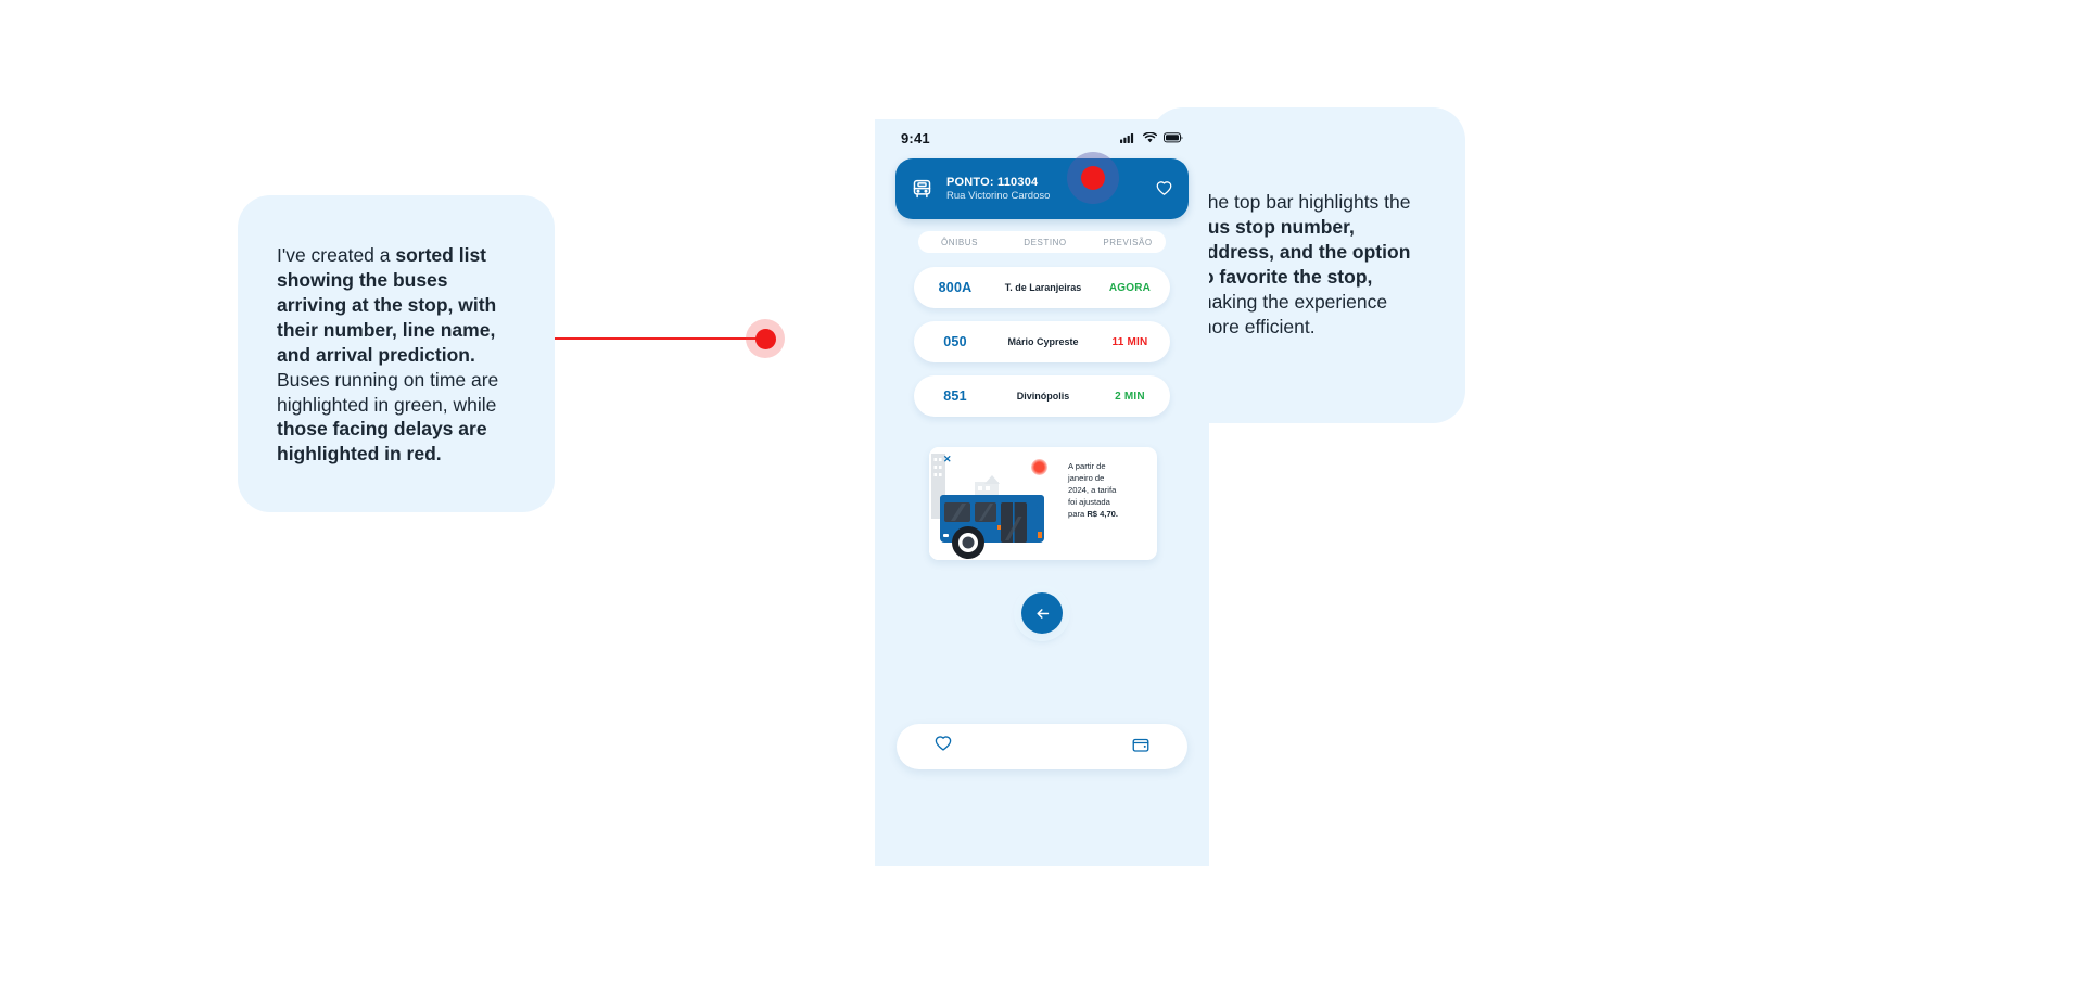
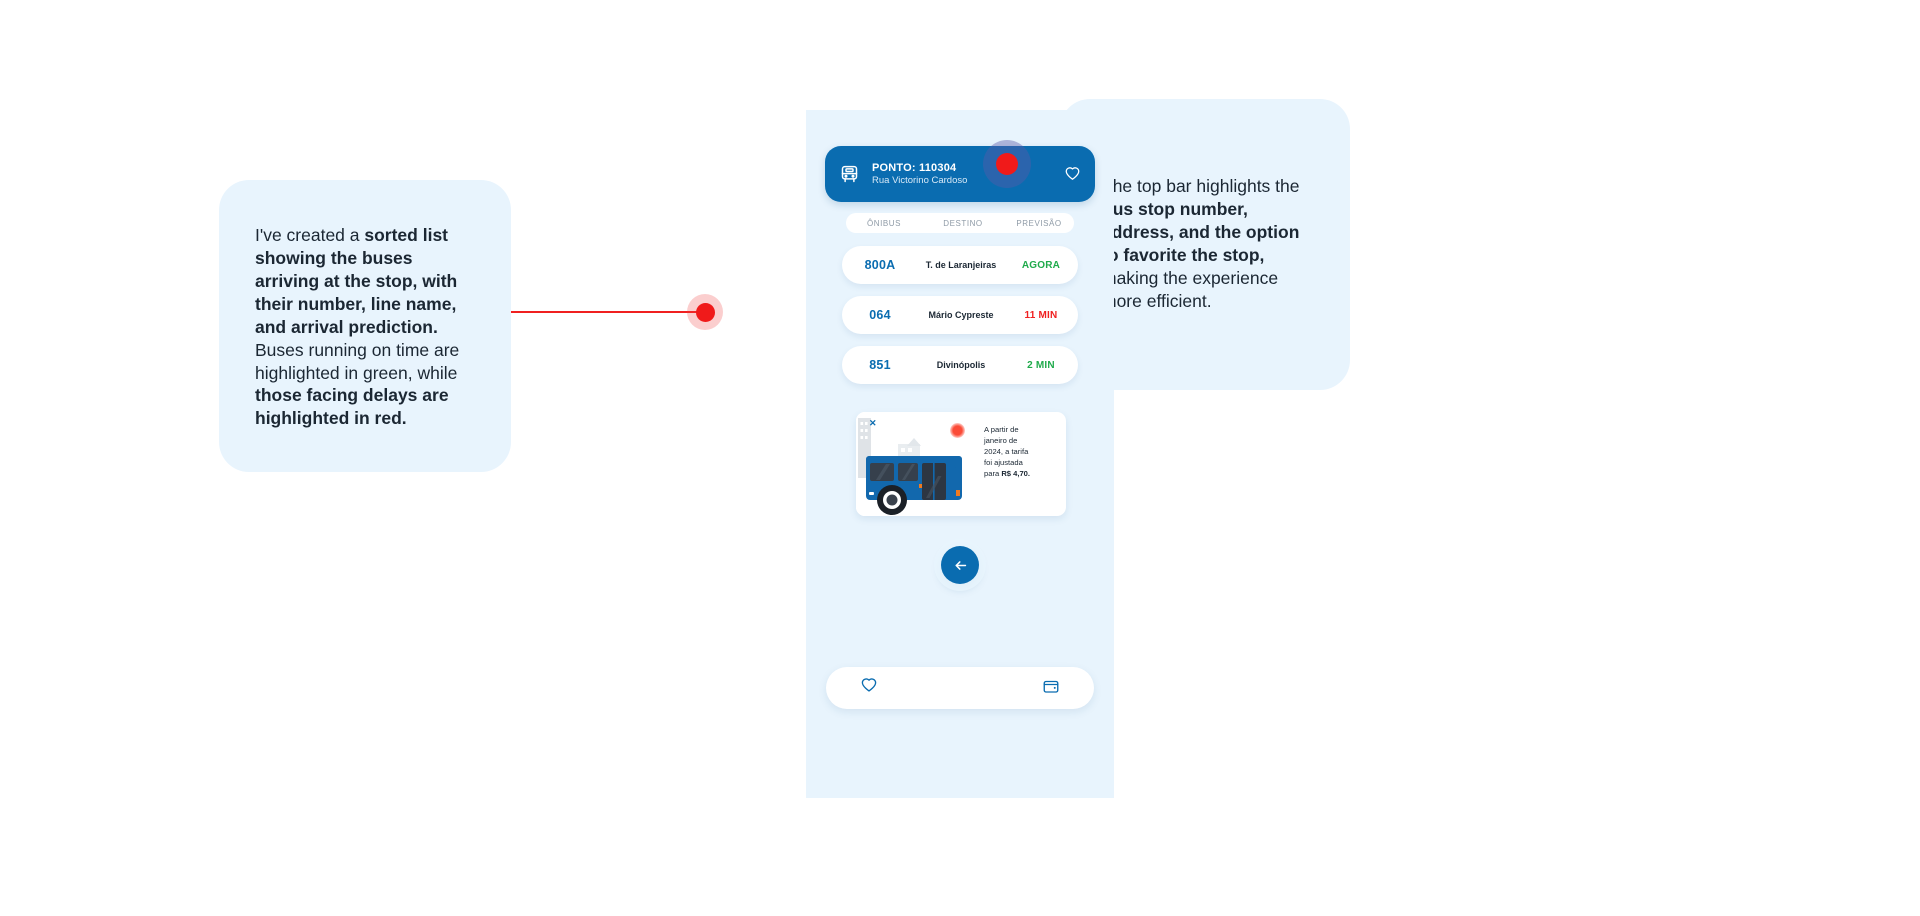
  he top bar highlights the us stop number, ddress, and the option favorite the stop, aking the experience ore efficient.
  I've created a sorted list showing the buses arriving at the stop, with their number, line name, and arrival prediction. Buses running on time are highlighted in green, while those facing delays are highlighted in red.
- 9:41
  PONTO: 110304
  Rua Victorino Cardoso
  ÔNIBUS
  DESTINO
  PREVISÃO
  800A
  T. de Laranjeiras
  AGORA
- 050
+ 064
  Mário Cypreste
  11 MIN
  851
  Divinópolis
  2 MIN
  ✕
  A partir de
  janeiro de
  2024, a tarifa
  foi ajustada
  para R$ 4,70.
